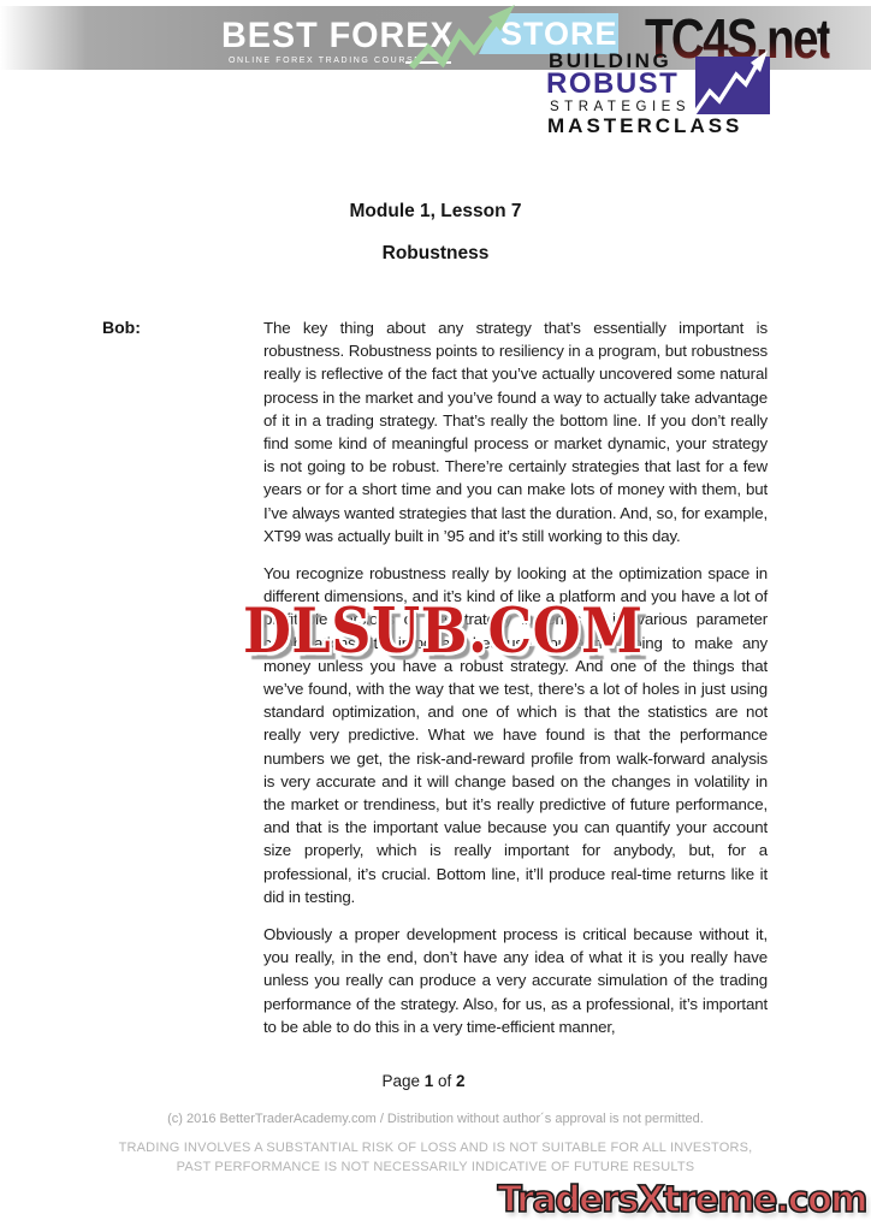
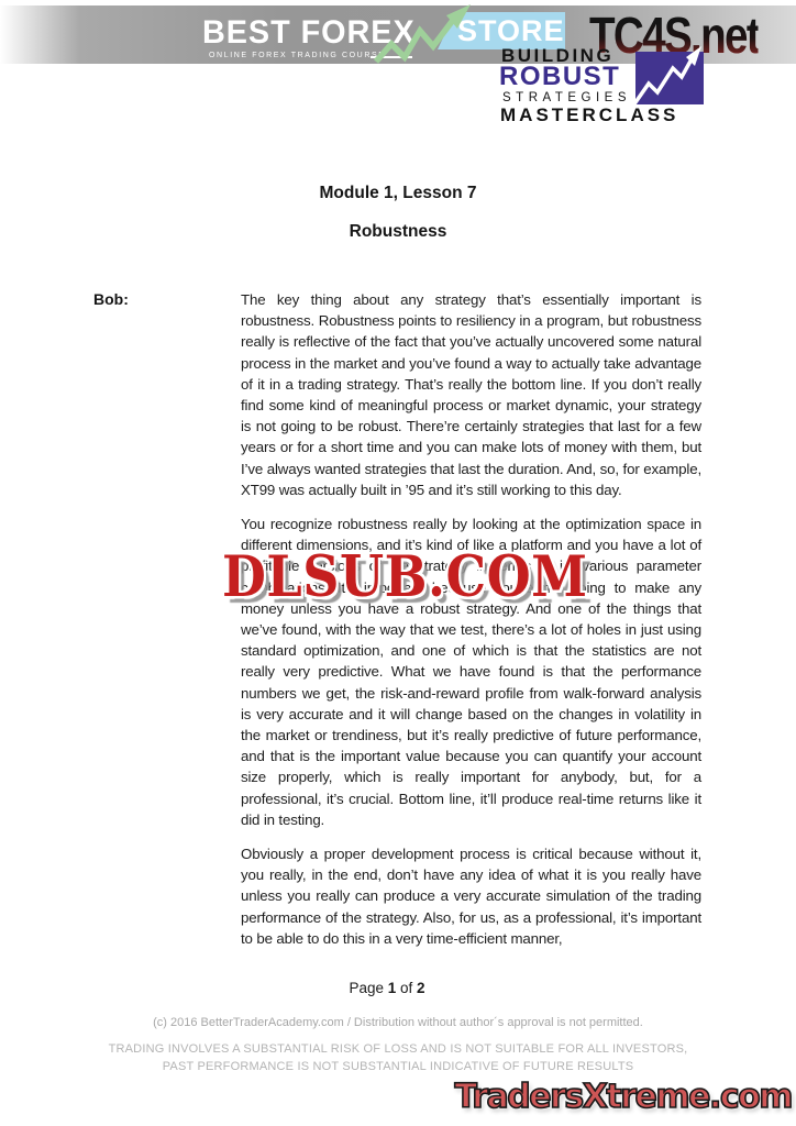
  BEST FOREX
  STORE
  TC4S.net
  BUILDING
  ROBUST
  STRATEGIES
  MASTERCLASS
  Module 1, Lesson 7
  Robustness
  Bob:
  The key thing about any strategy that’s essentially important is robustness. Robustness points to resiliency in a program, but robustness really is reflective of the fact that you’ve actually uncovered some natural process in the market and you’ve found a way to actually take advantage of it in a trading strategy. That’s really the bottom line. If you don’t really find some kind of meaningful process or market dynamic, your strategy is not going to be robust. There’re certainly strategies that last for a few years or for a short time and you can make lots of money with them, but I’ve always wanted strategies that last the duration. And, so, for example, XT99 was actually built in ’95 and it’s still working to this day.
  You recognize robustness really by looking at the optimization space in different dimensions, and it’s kind of like a platform and you have a lot of profitable versions of the strategy in terms of its various parameter combinations. It’s important because you’re not going to make any money unless you have a robust strategy. And one of the things that we’ve found, with the way that we test, there’s a lot of holes in just using standard optimization, and one of which is that the statistics are not really very predictive. What we have found is that the performance numbers we get, the risk-and-reward profile from walk-forward analysis is very accurate and it will change based on the changes in volatility in the market or trendiness, but it’s really predictive of future performance, and that is the important value because you can quantify your account size properly, which is really important for anybody, but, for a professional, it’s crucial. Bottom line, it’ll produce real-time returns like it did in testing.
  Obviously a proper development process is critical because without it, you really, in the end, don’t have any idea of what it is you really have unless you really can produce a very accurate simulation of the trading performance of the strategy. Also, for us, as a professional, it’s important to be able to do this in a very time-efficient manner,
  DLSUB.COM
  Page 1 of 2
  (c) 2016 BetterTraderAcademy.com / Distribution without author´s approval is not permitted.
  TRADING INVOLVES A SUBSTANTIAL RISK OF LOSS AND IS NOT SUITABLE FOR ALL INVESTORS,
- PAST PERFORMANCE IS NOT NECESSARILY INDICATIVE OF FUTURE RESULTS
+ PAST PERFORMANCE IS NOT SUBSTANTIAL INDICATIVE OF FUTURE RESULTS
  TradersXtreme.com
